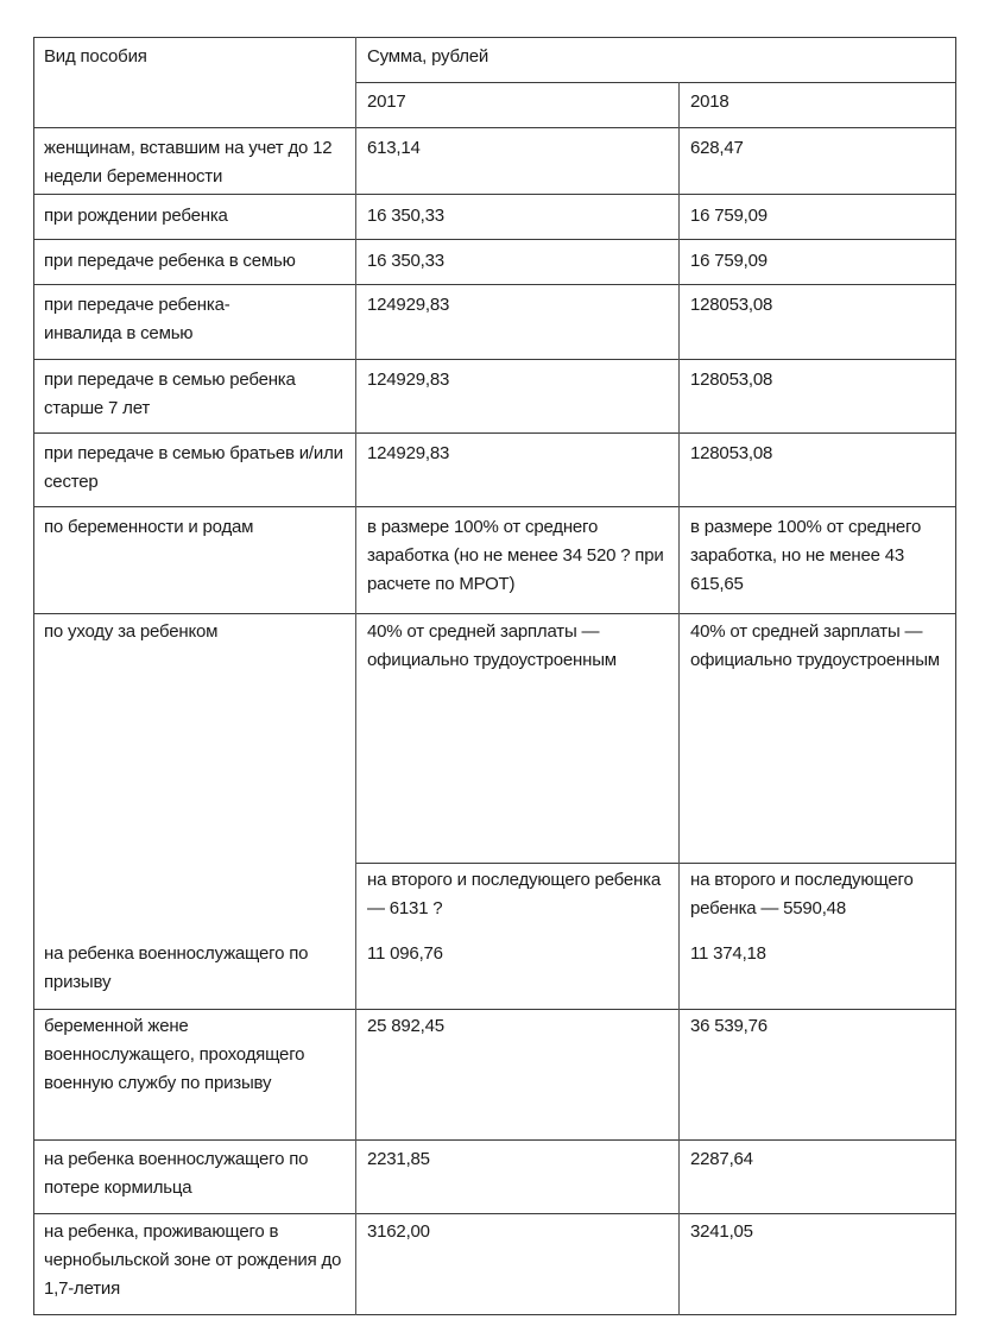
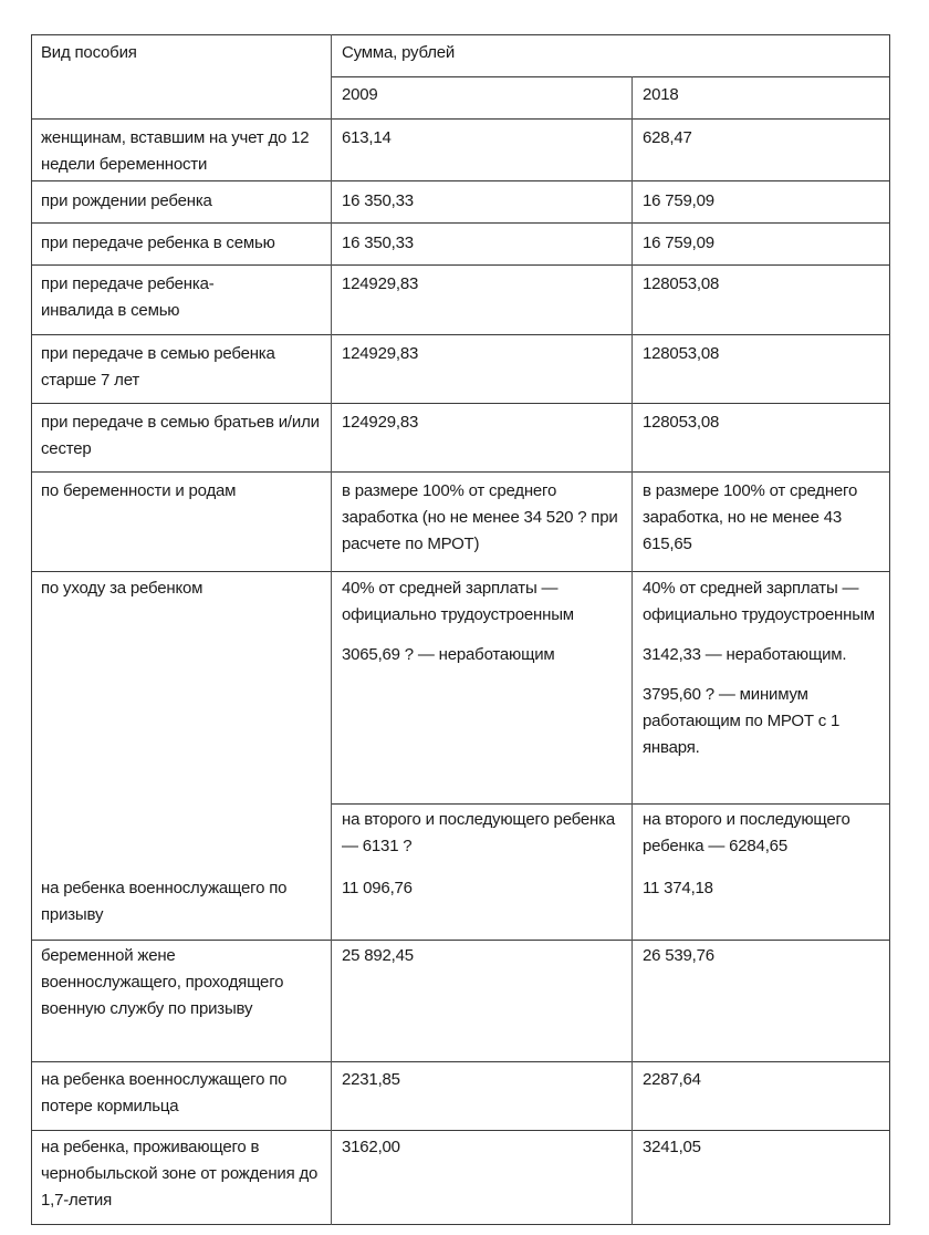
  Вид пособия
  Сумма, рублей
- 2017
+ 2009
  2018
  женщинам, вставшим на учет до 12 недели беременности
  613,14
  628,47
  при рождении ребенка
  16 350,33
  16 759,09
  при передаче ребенка в семью
  16 350,33
  16 759,09
  при передаче ребенка-инвалида в семью
  124929,83
  128053,08
  при передаче в семью ребенка старше 7 лет
  124929,83
  128053,08
  при передаче в семью братьев и/или сестер
  124929,83
  128053,08
  по беременности и родам
  в размере 100% от среднего заработка (но не менее 34 520 ? при расчете по МРОТ)
  в размере 100% от среднего заработка, но не менее 43 615,65
  по уходу за ребенком
  40% от средней зарплаты — официально трудоустроенным
+ 3065,69 ? — неработающим
  40% от средней зарплаты — официально трудоустроенным
+ 3142,33 — неработающим.
+ 3795,60 ? — минимум работающим по МРОТ с 1 января.
  на второго и последующего ребенка — 6131 ?
- на второго и последующего ребенка — 5590,48
+ на второго и последующего ребенка — 6284,65
  на ребенка военнослужащего по призыву
  11 096,76
  11 374,18
  беременной жене военнослужащего, проходящего военную службу по призыву
  25 892,45
- 36 539,76
+ 26 539,76
  на ребенка военнослужащего по потере кормильца
  2231,85
  2287,64
  на ребенка, проживающего в чернобыльской зоне от рождения до 1,7-летия
  3162,00
  3241,05
